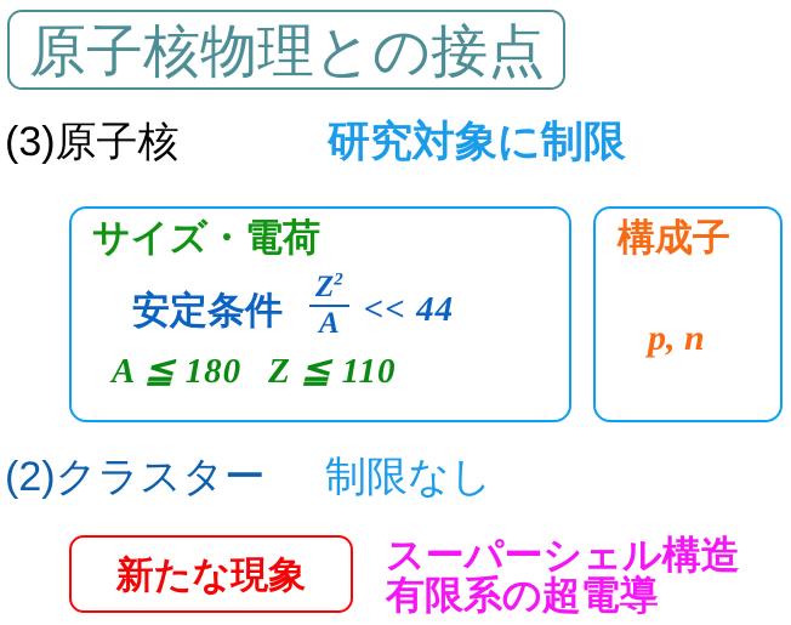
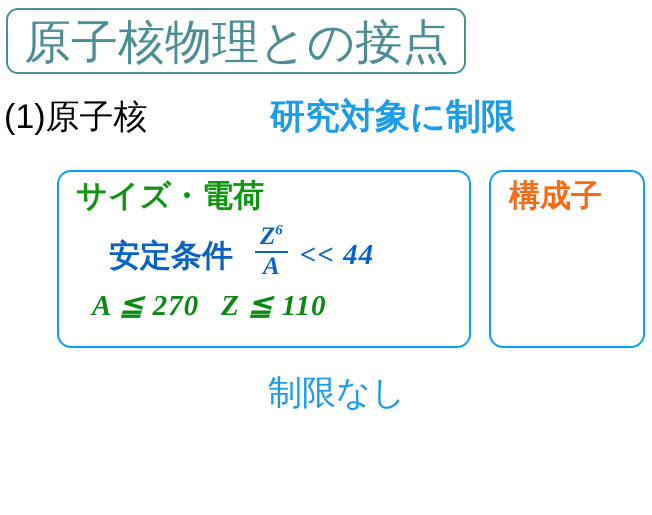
  原子核物理との接点
- (3)原子核
+ (1)原子核
  研究対象に制限
  サイズ・電荷
  安定条件
- Z2
+ Z6
  A
  << 44
- A ≦ 180 Z ≦ 110
+ A ≦ 270 Z ≦ 110
  構成子
- p, n
- (2)クラスター
  制限なし
- 新たな現象
- スーパーシェル構造
- 有限系の超電導
